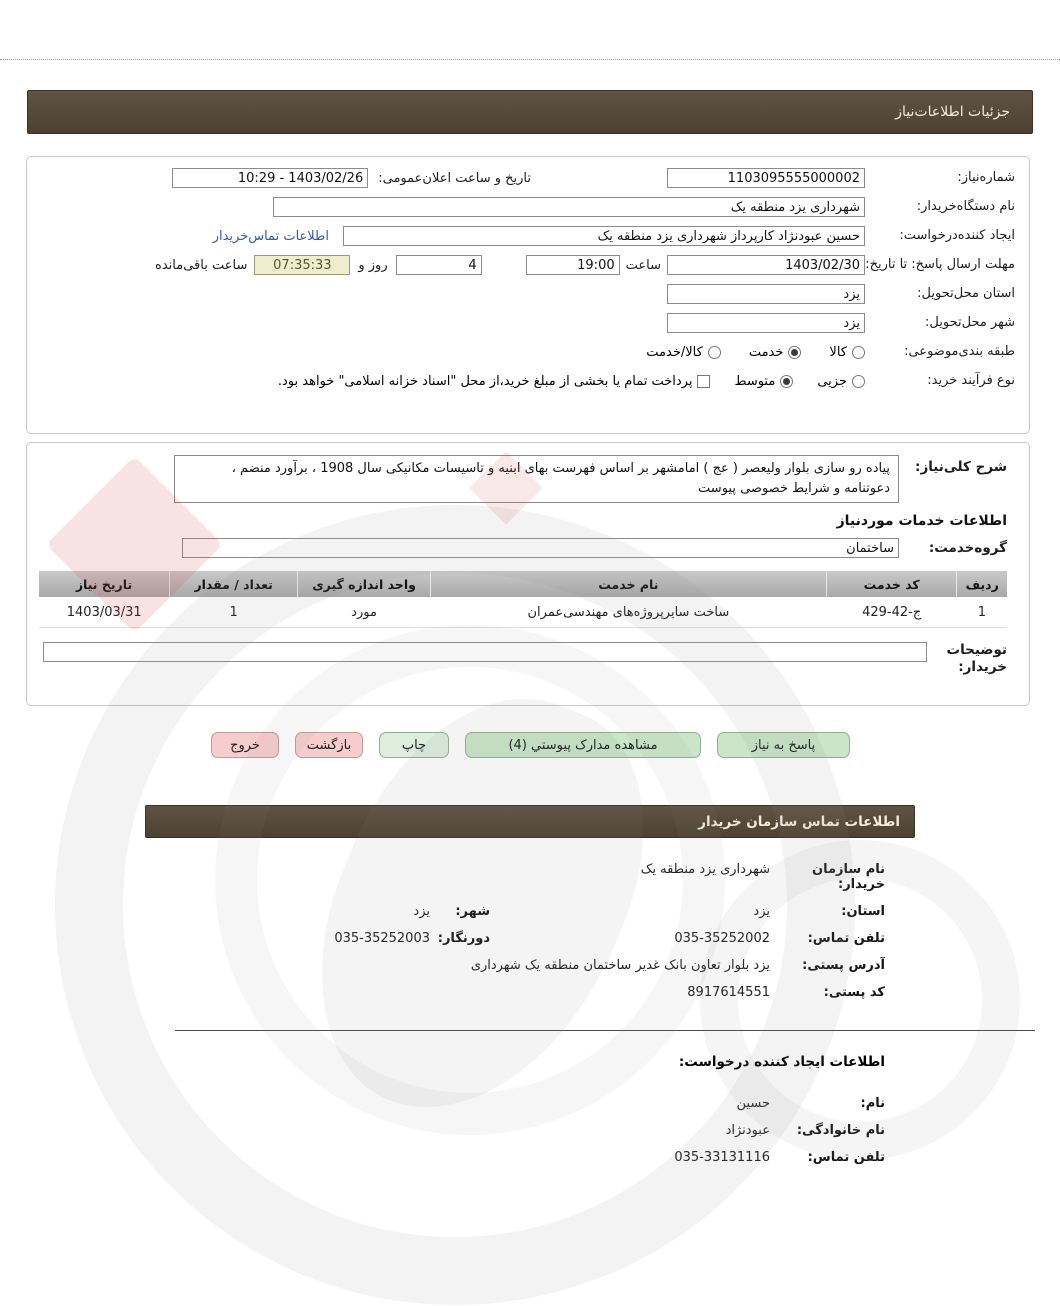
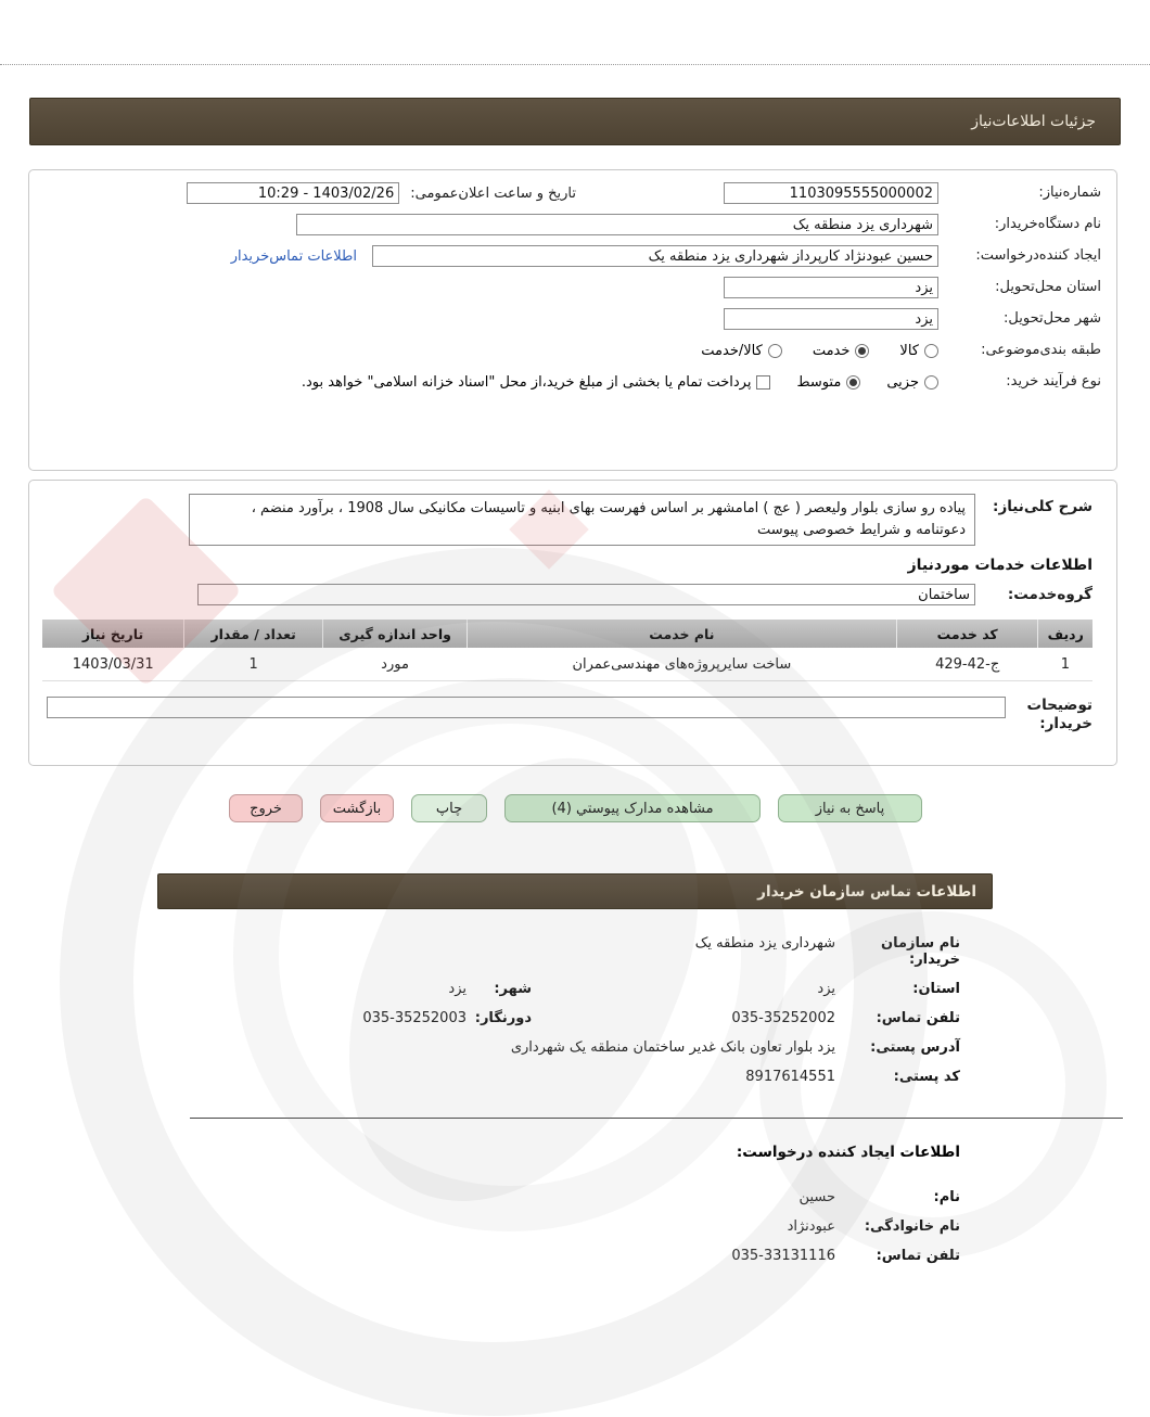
  جزئیات اطلاعات‌نیاز
  شماره‌نیاز:
  1103095555000002
  تاریخ و ساعت اعلان‌عمومی:
  10:29 - 1403/02/26
  نام دستگاه‌خریدار:
  ایجاد کننده‌درخواست:
  اطلاعات تماس‌خریدار
- مهلت ارسال پاسخ: تا تاریخ:
- 1403/02/30
- ساعت
- 19:00
- 4
- روز و
- 07:35:33
- ساعت باقی‌مانده
  استان محل‌تحویل:
  شهر محل‌تحویل:
  طبقه بندی‌موضوعی:
  کالا
  خدمت
  کالا/خدمت
  نوع فرآیند خرید:
  جزیی
  متوسط
  پرداخت تمام یا بخشی از مبلغ خرید،از محل "اسناد خزانه اسلامی" خواهد بود.
  شرح كلی‌نیاز:
  پیاده رو سازی بلوار ولیعصر ( عج ) امامشهر بر اساس فهرست بهای ابنیه و تاسیسات مکانیکی سال 1908 ، برآورد منضم ، دعوتنامه و شرایط خصوصی پیوست
  اطلاعات خدمات موردنیاز
  گروه‌خدمت:
  ردیف	کد خدمت	نام خدمت	واحد اندازه گیری	تعداد / مقدار	تاریخ نیاز
  1	ج-42-429	ساخت سایرپروژه‌های مهندسی‌عمران	مورد	1	1403/03/31
  توضیحات خریدار:
  پاسخ به نیاز
  مشاهده مدارک پیوستي (4)
  چاپ
  بازگشت
  خروج
  اطلاعات تماس سازمان خریدار
  نام سازمان خریدار:
  شهرداری یزد منطقه یک
  استان:
  یزد
  شهر:
  یزد
  تلفن تماس:
  035-35252002
  دورنگار:
  035-35252003
  آدرس پستی:
  یزد بلوار تعاون بانک غدیر ساختمان منطقه یک شهرداری
  کد پستی:
  8917614551
  اطلاعات ایجاد کننده درخواست:
  نام:
  حسین
  نام خانوادگی:
  عبودنژاد
  تلفن تماس:
  035-33131116
